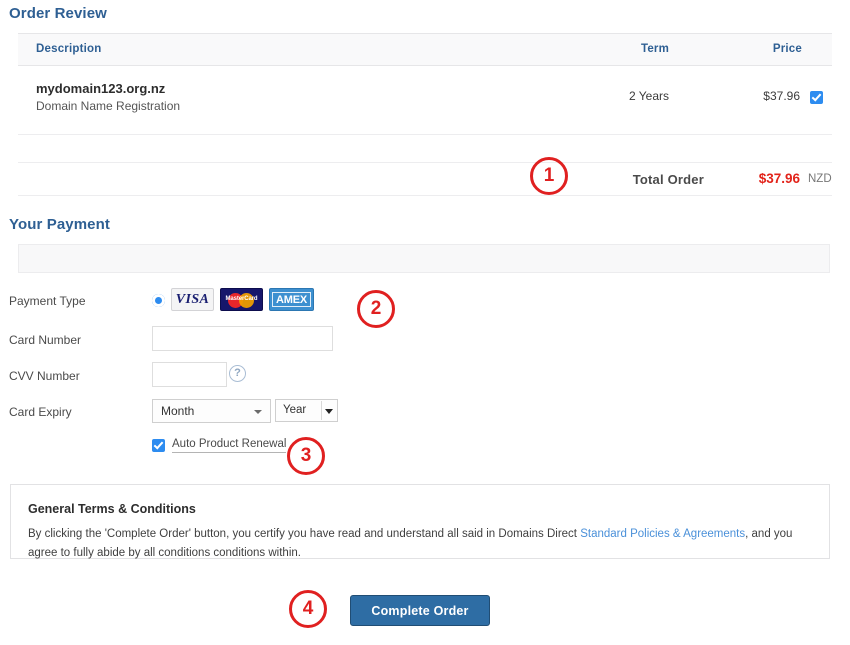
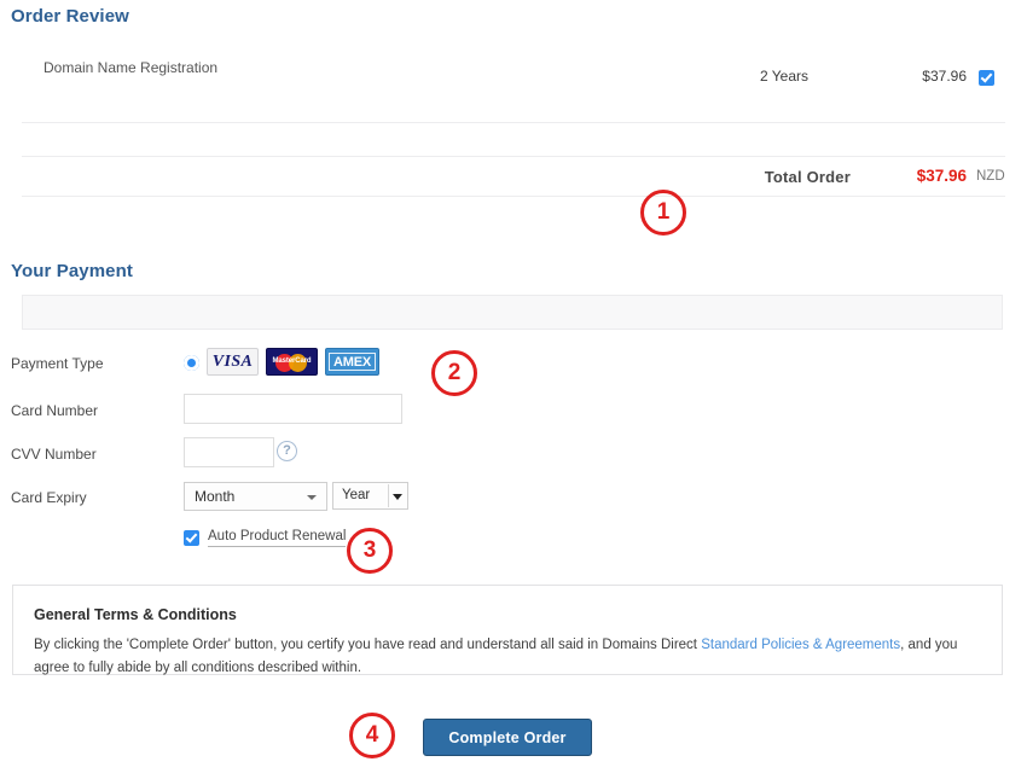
  Order Review
- Description
- Term
- Price
- mydomain123.org.nz
  Domain Name Registration
  2 Years
  $37.96
  Total Order
  $37.96
  NZD
  Your Payment
  Payment Type
  VISA
  AMEX
  Card Number
  CVV Number
  ?
  Card Expiry
  Month
  Year
  Auto Product Renewal
  General Terms & Conditions
- By clicking the 'Complete Order' button, you certify you have read and understand all said in Domains Direct Standard Policies & Agreements, and you agree to fully abide by all conditions conditions within.
+ By clicking the 'Complete Order' button, you certify you have read and understand all said in Domains Direct Standard Policies & Agreements, and you agree to fully abide by all conditions described within.
  Complete Order
  1
  2
  3
  4
